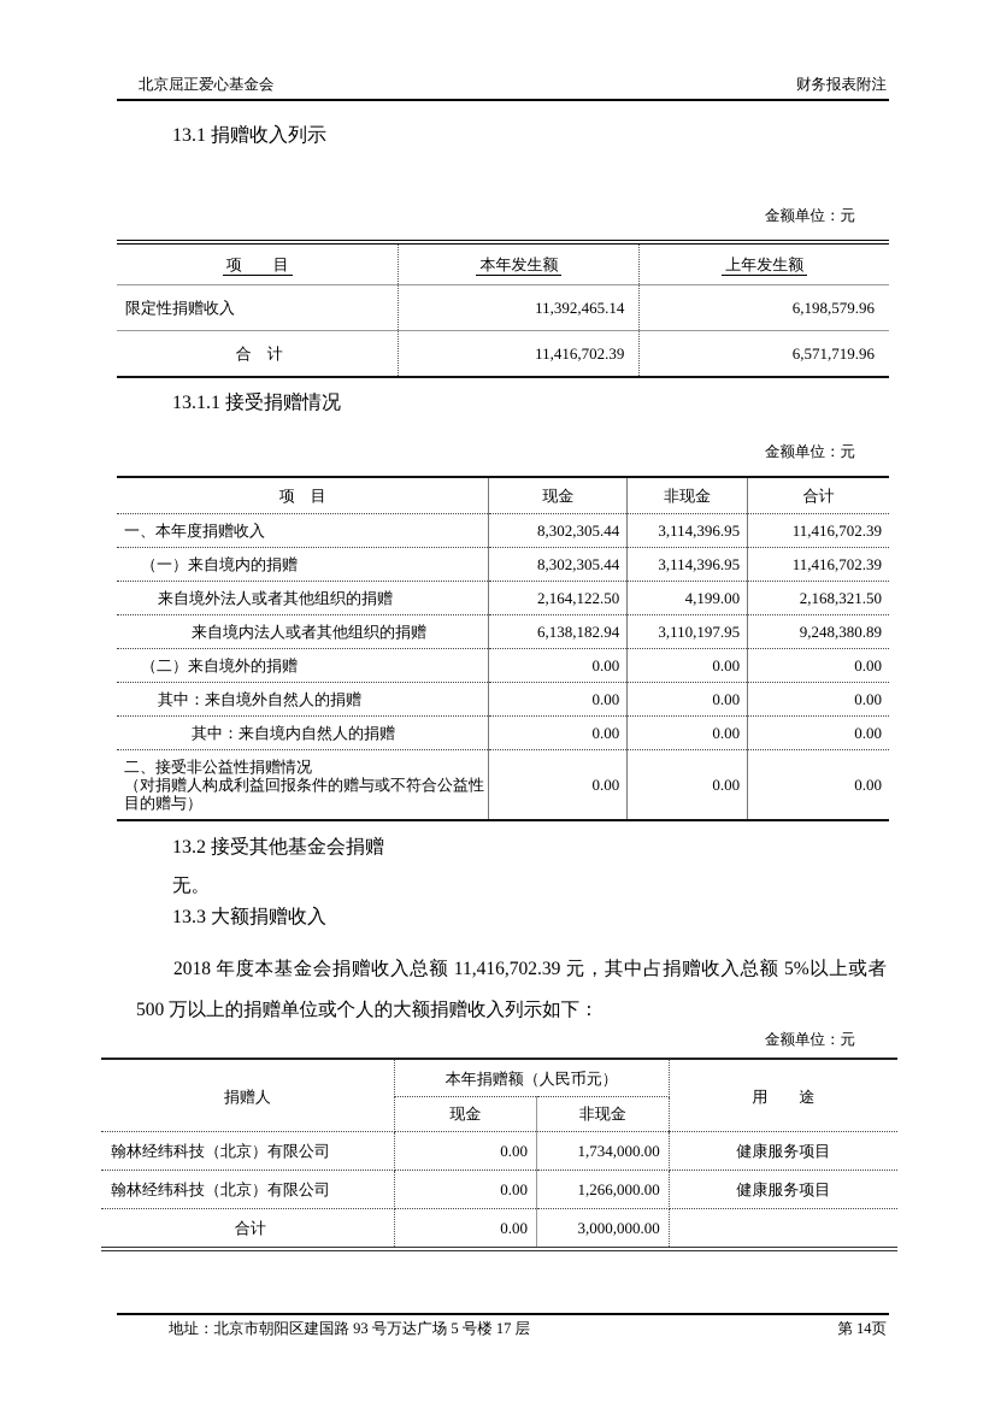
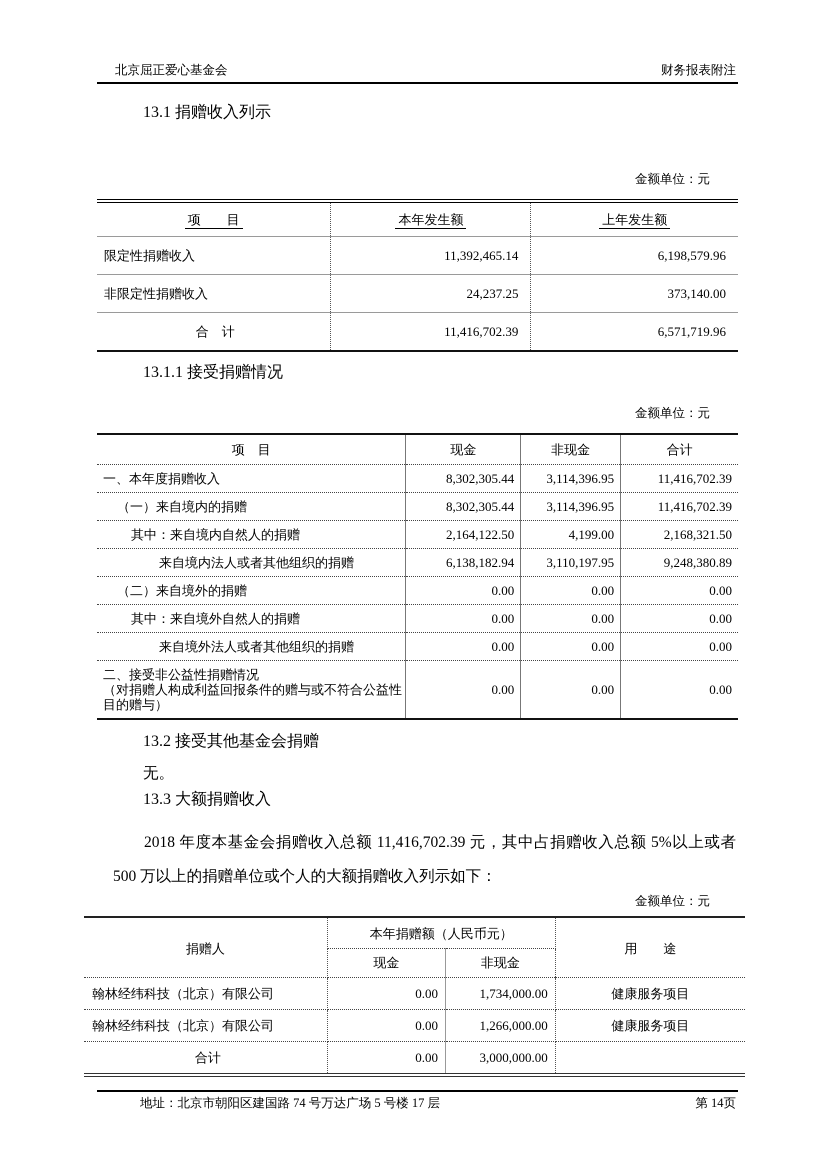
  北京屈正爱心基金会
  财务报表附注
  13.1 捐赠收入列示
  金额单位：元
  项 目	本年发生额	上年发生额
  限定性捐赠收入	11,392,465.14	6,198,579.96
+ 非限定性捐赠收入	24,237.25	373,140.00
  合 计	11,416,702.39	6,571,719.96
  13.1.1 接受捐赠情况
  金额单位：元
  项 目	现金	非现金	合计
  一、本年度捐赠收入	8,302,305.44	3,114,396.95	11,416,702.39
  （一）来自境内的捐赠	8,302,305.44	3,114,396.95	11,416,702.39
- 来自境外法人或者其他组织的捐赠	2,164,122.50	4,199.00	2,168,321.50
+ 其中：来自境内自然人的捐赠	2,164,122.50	4,199.00	2,168,321.50
  来自境内法人或者其他组织的捐赠	6,138,182.94	3,110,197.95	9,248,380.89
  （二）来自境外的捐赠	0.00	0.00	0.00
  其中：来自境外自然人的捐赠	0.00	0.00	0.00
- 其中：来自境内自然人的捐赠	0.00	0.00	0.00
+ 来自境外法人或者其他组织的捐赠	0.00	0.00	0.00
  二、接受非公益性捐赠情况 （对捐赠人构成利益回报条件的赠与或不符合公益性 目的赠与）	0.00	0.00	0.00
  13.2 接受其他基金会捐赠
  无。
  13.3 大额捐赠收入
  2018 年度本基金会捐赠收入总额 11,416,702.39 元，其中占捐赠收入总额 5%以上或者 500 万以上的捐赠单位或个人的大额捐赠收入列示如下：
  金额单位：元
  捐赠人	本年捐赠额（人民币元）	用 途
  现金	非现金
  翰林经纬科技（北京）有限公司	0.00	1,734,000.00	健康服务项目
  翰林经纬科技（北京）有限公司	0.00	1,266,000.00	健康服务项目
  合计	0.00	3,000,000.00
- 地址：北京市朝阳区建国路 93 号万达广场 5 号楼 17 层
+ 地址：北京市朝阳区建国路 74 号万达广场 5 号楼 17 层
  第 14页
